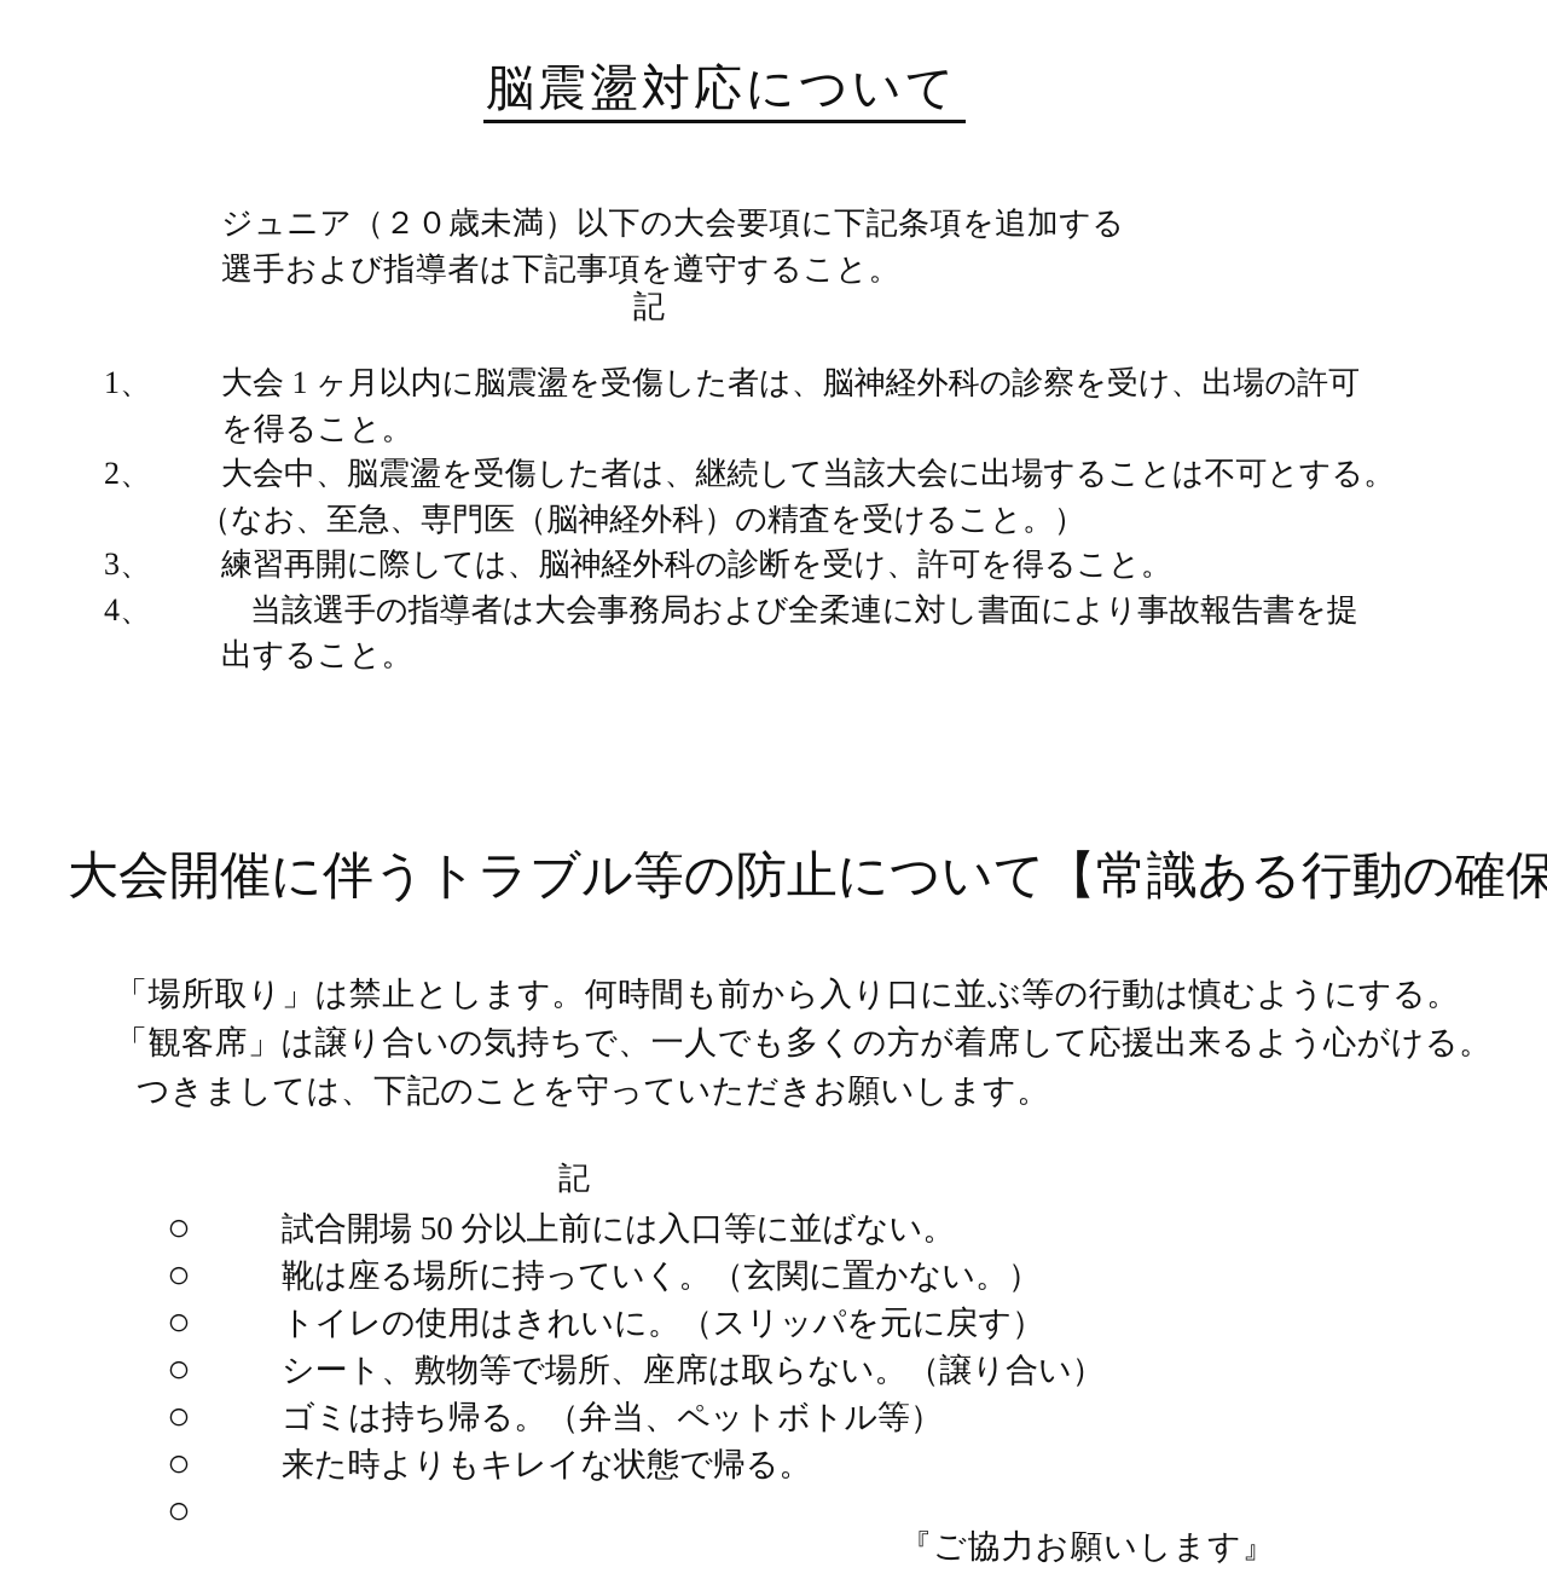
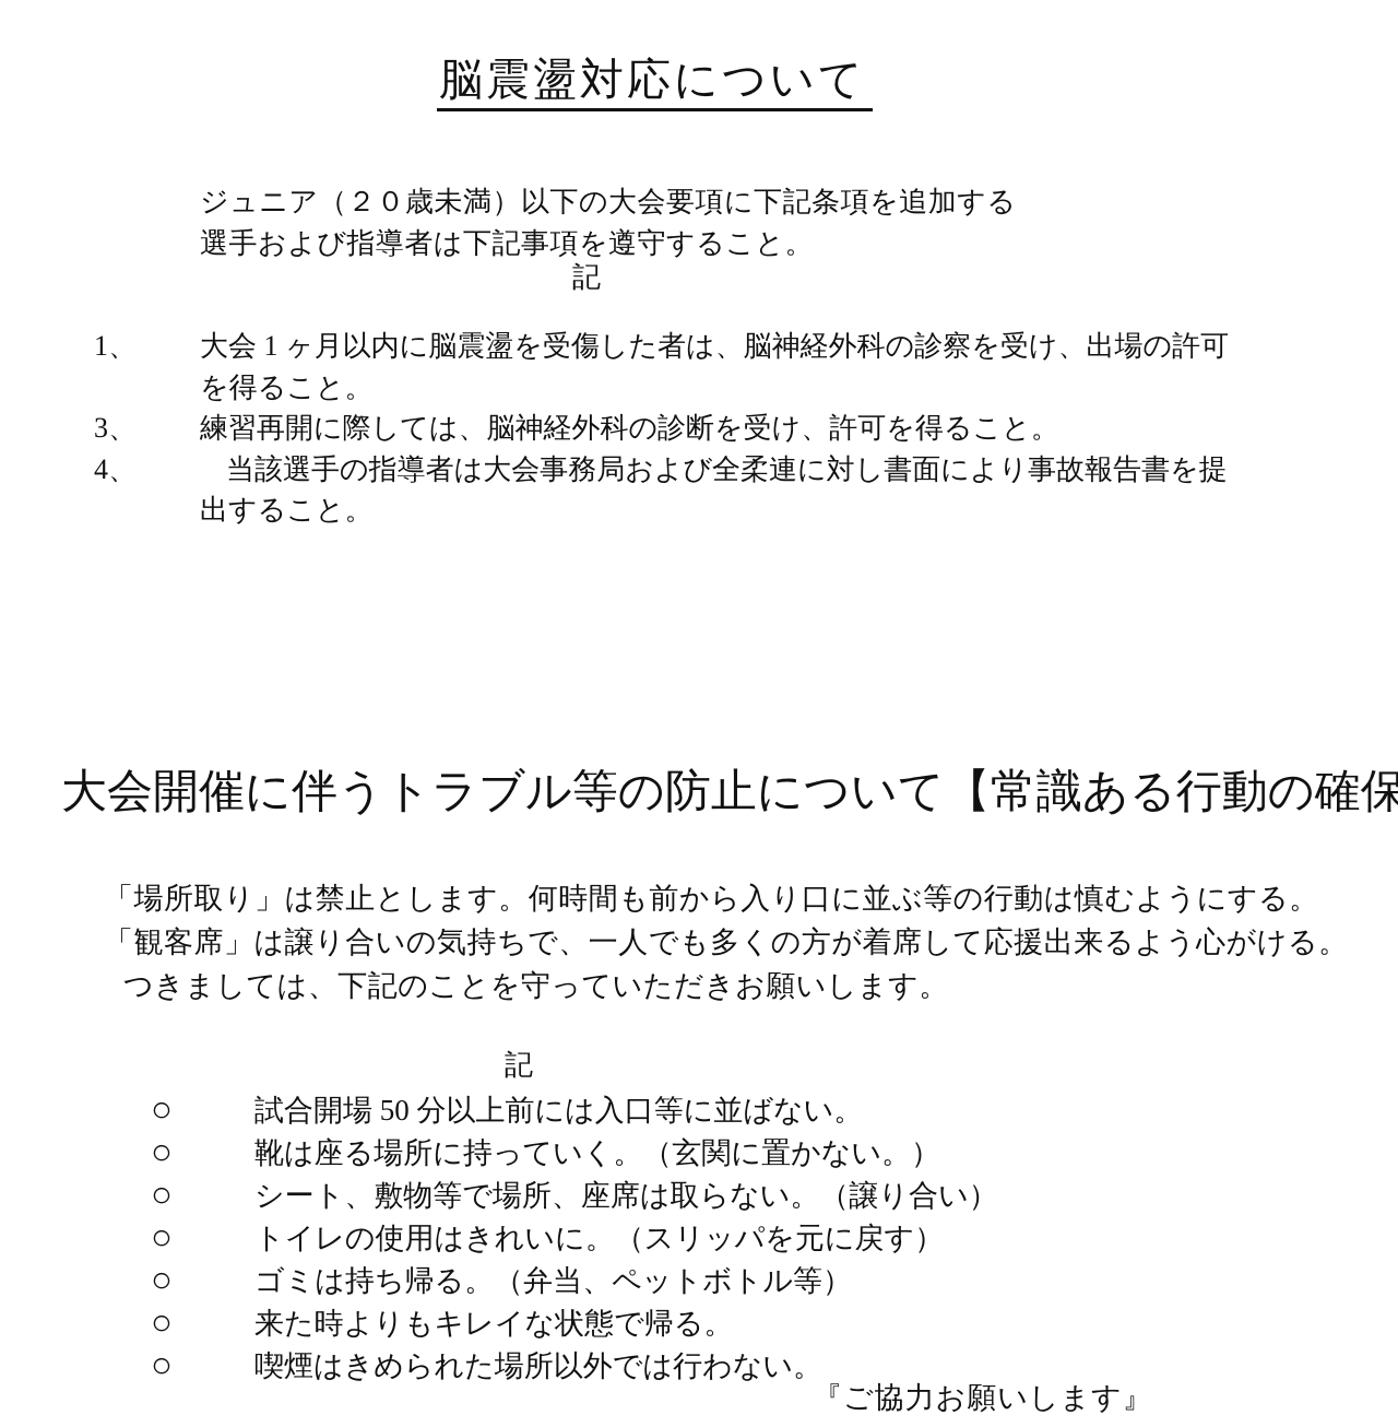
  脳震盪対応について
  ジュニア（２０歳未満）以下の大会要項に下記条項を追加する
  選手および指導者は下記事項を遵守すること。
  記
  1、
  大会 1 ヶ月以内に脳震盪を受傷した者は、脳神経外科の診察を受け、出場の許可
  を得ること。
- 2、
- 大会中、脳震盪を受傷した者は、継続して当該大会に出場することは不可とする。
- （なお、至急、専門医（脳神経外科）の精査を受けること。）
  3、
  練習再開に際しては、脳神経外科の診断を受け、許可を得ること。
  4、
  当該選手の指導者は大会事務局および全柔連に対し書面により事故報告書を提
  出すること。
  大会開催に伴うトラブル等の防止について【常識ある行動の確保
  「場所取り」は禁止とします。何時間も前から入り口に並ぶ等の行動は慎むようにする。
  「観客席」は譲り合いの気持ちで、一人でも多くの方が着席して応援出来るよう心がける。
  つきましては、下記のことを守っていただきお願いします。
  記
  ○
  試合開場 50 分以上前には入口等に並ばない。
  ○
  靴は座る場所に持っていく。（玄関に置かない。）
  ○
- トイレの使用はきれいに。（スリッパを元に戻す）
+ シート、敷物等で場所、座席は取らない。（譲り合い）
  ○
- シート、敷物等で場所、座席は取らない。（譲り合い）
+ トイレの使用はきれいに。（スリッパを元に戻す）
  ○
  ゴミは持ち帰る。（弁当、ペットボトル等）
  ○
  来た時よりもキレイな状態で帰る。
  ○
+ 喫煙はきめられた場所以外では行わない。
  『ご協力お願いします』
